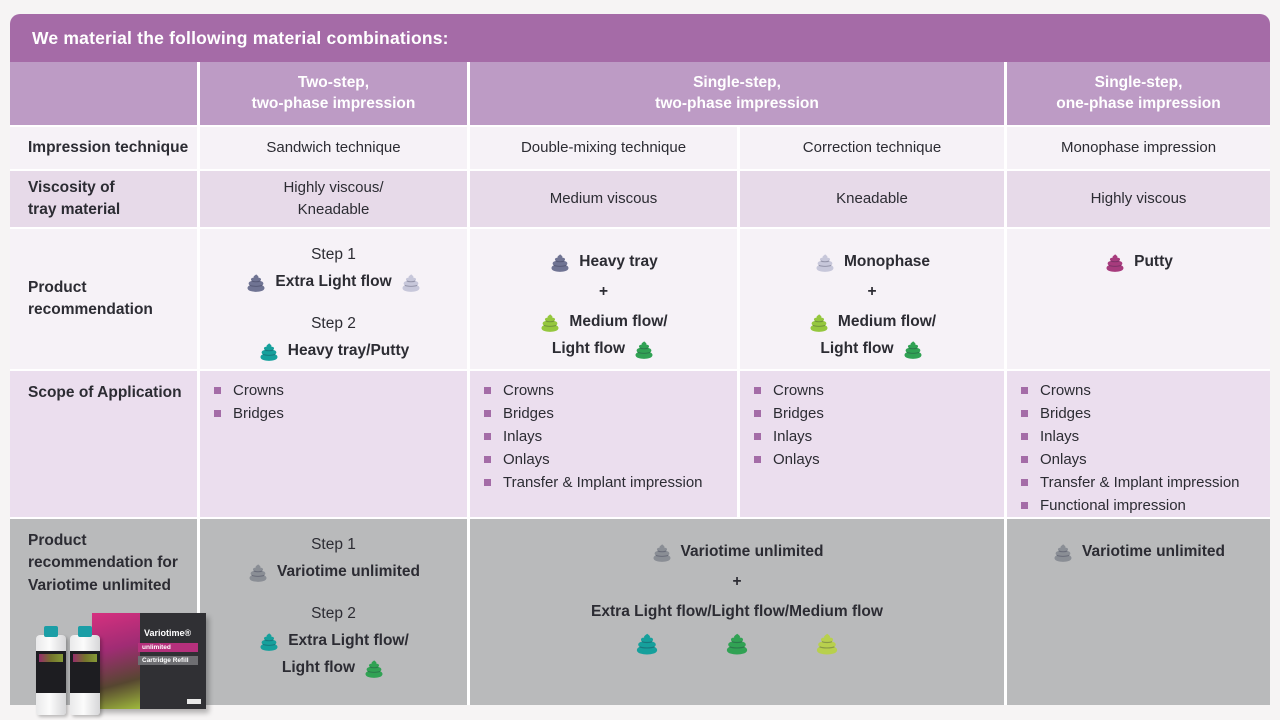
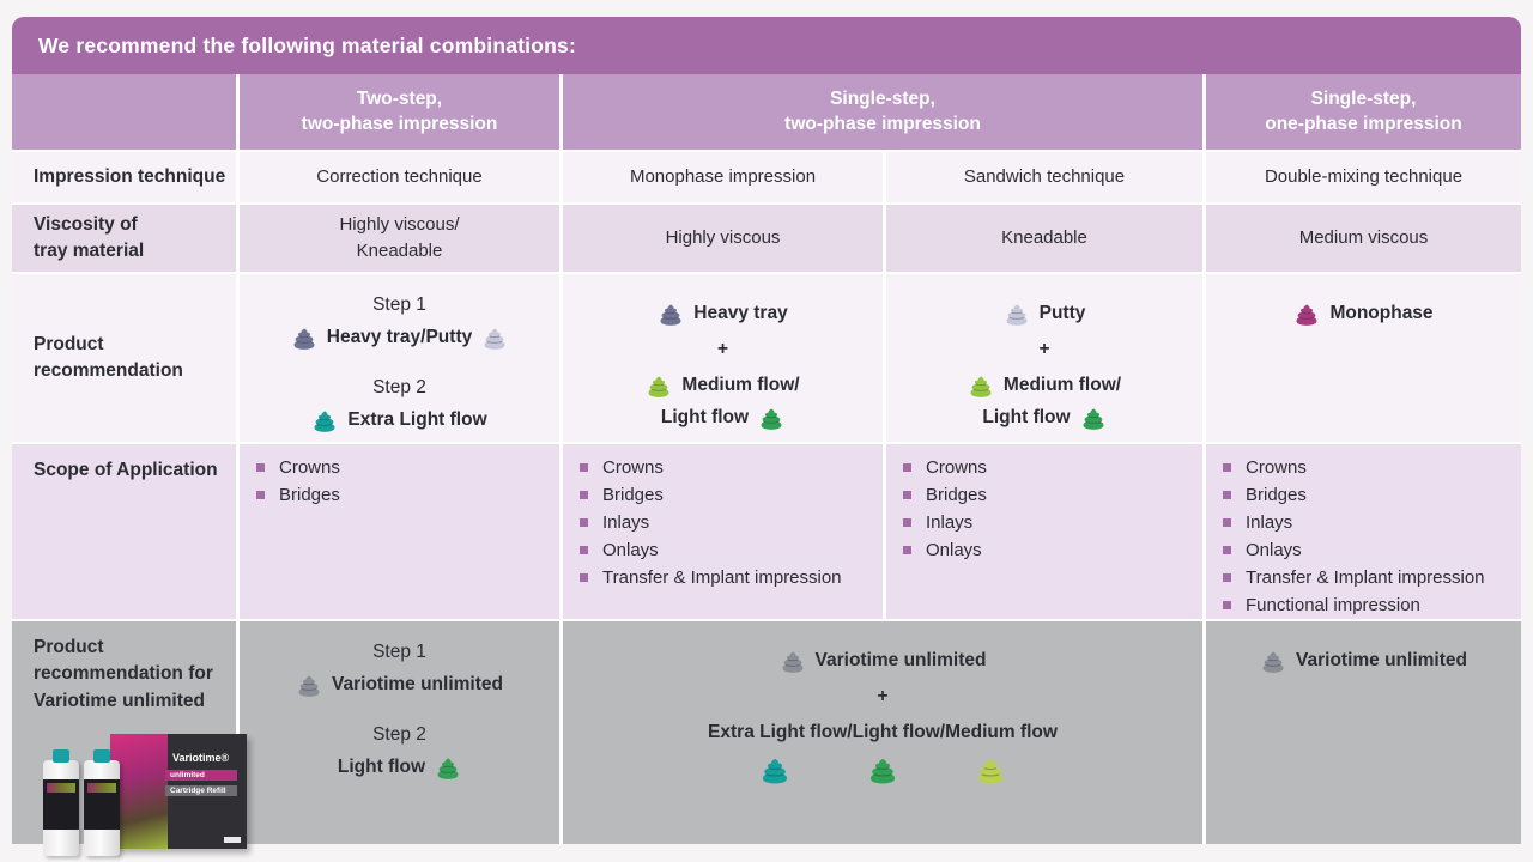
- We material the following material combinations:
+ We recommend the following material combinations:
  Two-step,
  two-phase impression
  Single-step,
  two-phase impression
  Single-step,
  one-phase impression
  Impression technique
- Sandwich technique
+ Correction technique
- Double-mixing technique
+ Monophase impression
- Correction technique
+ Sandwich technique
- Monophase impression
+ Double-mixing technique
  Viscosity of
  tray material
  Highly viscous/
  Kneadable
- Medium viscous
+ Highly viscous
  Kneadable
- Highly viscous
+ Medium viscous
  Product
  recommendation
  Step 1
- Extra Light flow
+ Heavy tray/Putty
  Step 2
- Heavy tray/Putty
+ Extra Light flow
  Heavy tray
  +
  Medium flow/
  Light flow
- Monophase
+ Putty
  +
  Medium flow/
  Light flow
- Putty
+ Monophase
  Scope of Application
  Crowns
  Bridges
  Crowns
  Bridges
  Inlays
  Onlays
  Transfer & Implant impression
  Crowns
  Bridges
  Inlays
  Onlays
  Crowns
  Bridges
  Inlays
  Onlays
  Transfer & Implant impression
  Functional impression
  Product
  recommendation for
  Variotime unlimited
  Variotime®
  Step 1
  Variotime unlimited
  Step 2
- Extra Light flow/
  Light flow
  Variotime unlimited
  +
  Extra Light flow/Light flow/Medium flow
  Variotime unlimited
